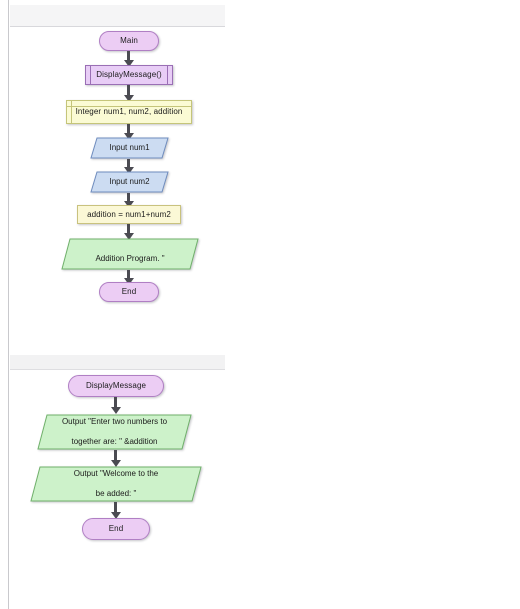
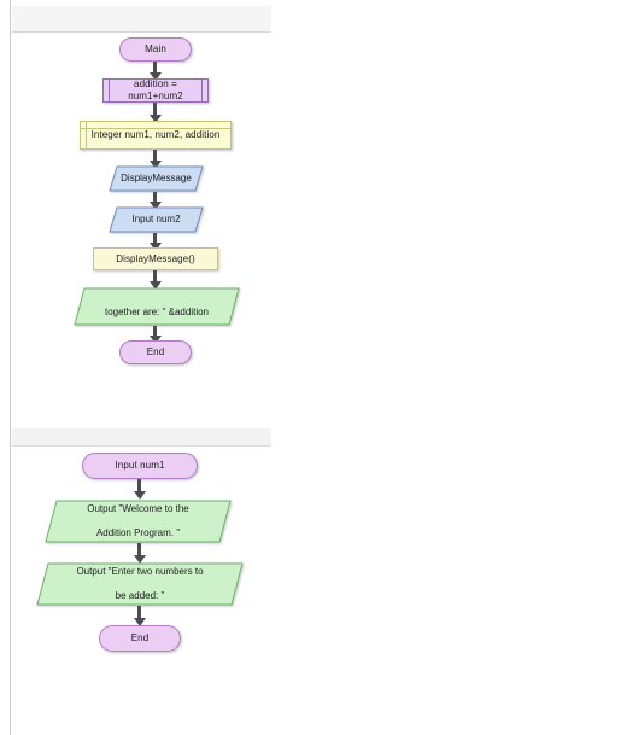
  Main
- DisplayMessage()
+ addition = num1+num2
  Integer num1, num2, addition
- Input num1
+ DisplayMessage
  Input num2
- addition = num1+num2
+ DisplayMessage()
- Addition Program. "
+ together are: " &addition
  End
- DisplayMessage
+ Input num1
- Output "Enter two numbers to
+ Output "Welcome to the
- together are: " &addition
+ Addition Program. "
- Output "Welcome to the
+ Output "Enter two numbers to
  be added: "
  End
